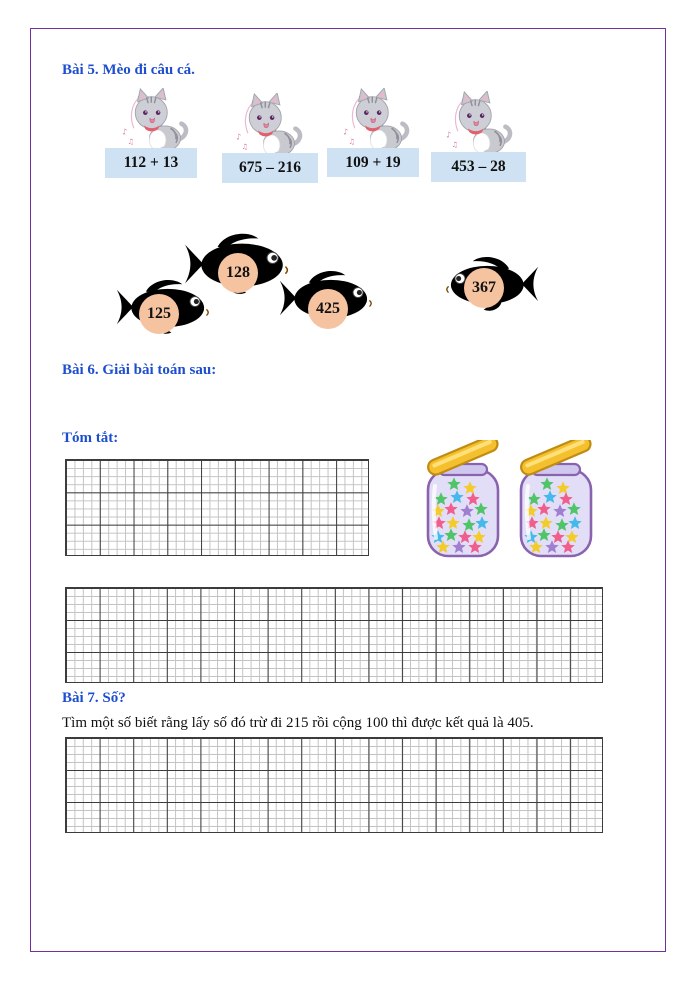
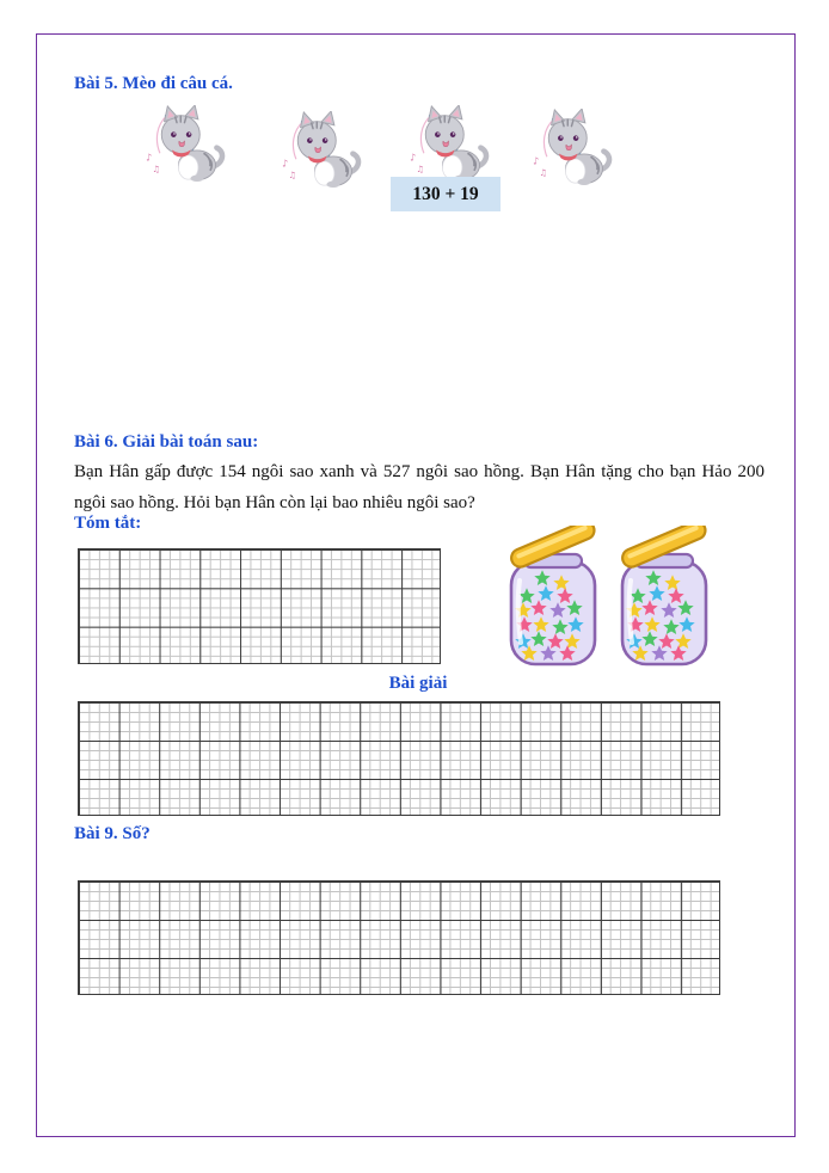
  Bài 5. Mèo đi câu cá.
- 112 + 13
- 675 – 216
- 109 + 19
+ 130 + 19
- 453 – 28
- 125
- 128
- 425
- 367
  Bài 6. Giải bài toán sau:
+ Bạn Hân gấp được 154 ngôi sao xanh và 527 ngôi sao hồng. Bạn Hân tặng cho bạn Hảo 200 ngôi sao hồng. Hỏi bạn Hân còn lại bao nhiêu ngôi sao?
  Tóm tắt:
+ Bài giải
- Bài 7. Số?
+ Bài 9. Số?
- Tìm một số biết rằng lấy số đó trừ đi 215 rồi cộng 100 thì được kết quả là 405.
